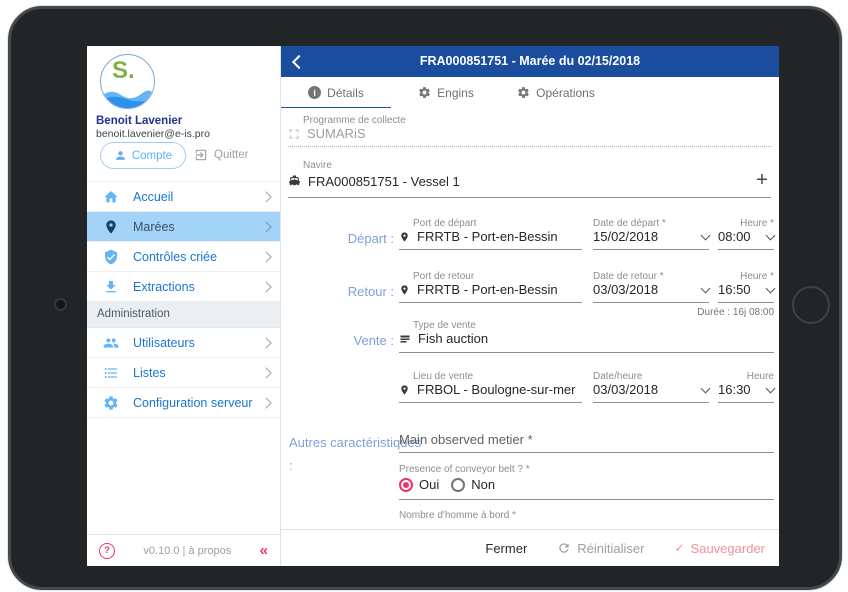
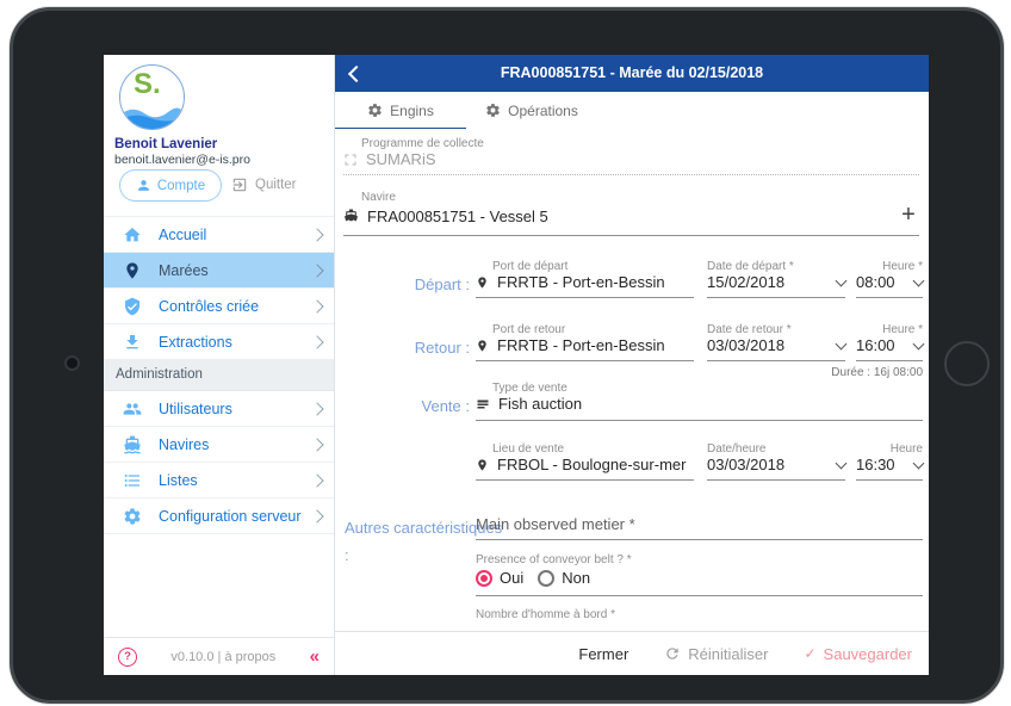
  S.
  Benoit Lavenier
  benoit.lavenier@e-is.pro
  Compte
  Quitter
  Accueil
  Marées
  Contrôles criée
  Extractions
  Administration
  Utilisateurs
+ Navires
  Listes
  Configuration serveur
  ?
  v0.10.0 | à propos
  «
  FRA000851751 - Marée du 02/15/2018
- i
- Détails
  Engins
  Opérations
  Programme de collecte
  SUMARiS
  Navire
- FRA000851751 - Vessel 1
+ FRA000851751 - Vessel 5
  +
  Départ :
  Port de départ
  FRRTB - Port-en-Bessin
  Date de départ *
  15/02/2018
  Heure *
  08:00
  Retour :
  Port de retour
  FRRTB - Port-en-Bessin
  Date de retour *
  03/03/2018
  Heure *
- 16:50
+ 16:00
  Durée : 16j 08:00
  Vente :
  Type de vente
  Fish auction
  Lieu de vente
  FRBOL - Boulogne-sur-mer
  Date/heure
  03/03/2018
  Heure
  16:30
  Autres caractéristiq
  :
  Main observed metier *
  Presence of conveyor belt ? *
  Oui
  Non
  Nombre d'homme à bord *
  Fermer
  Réinitialiser
  ✓
  Sauvegarder
